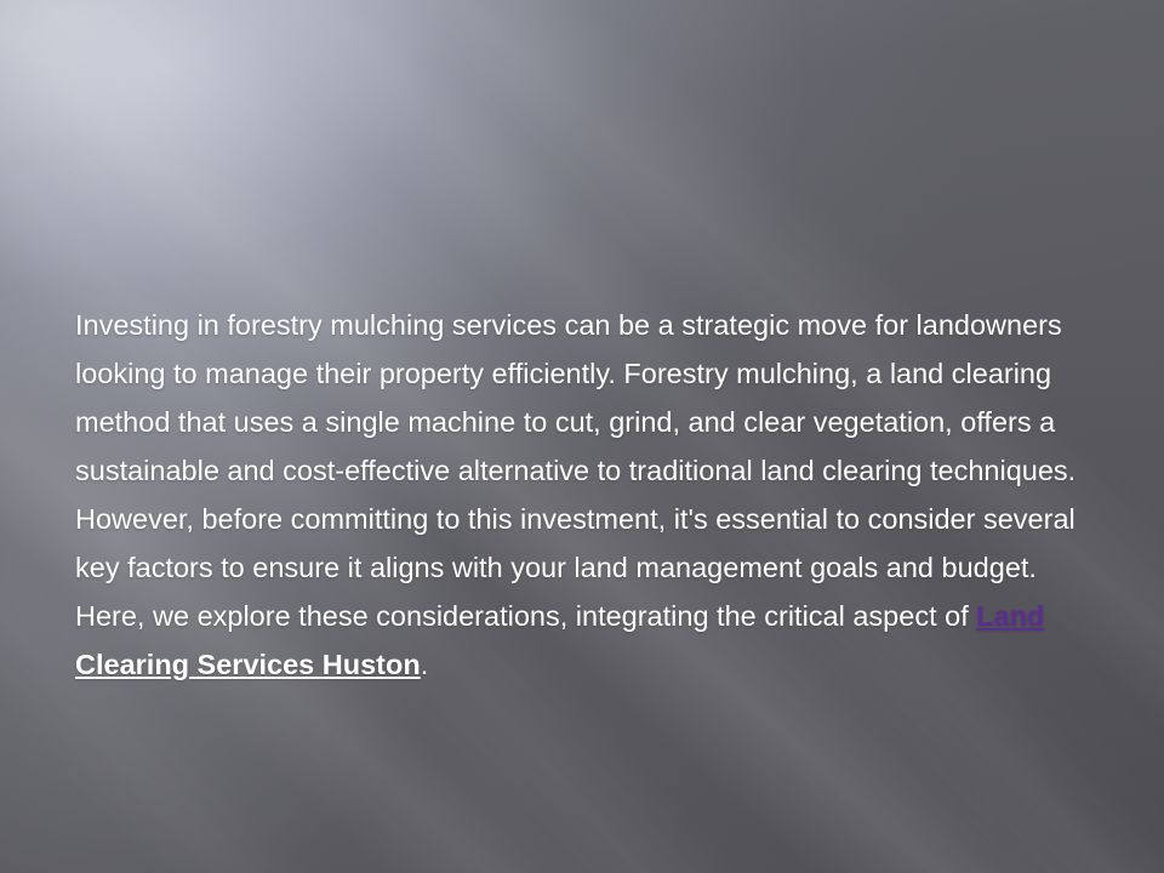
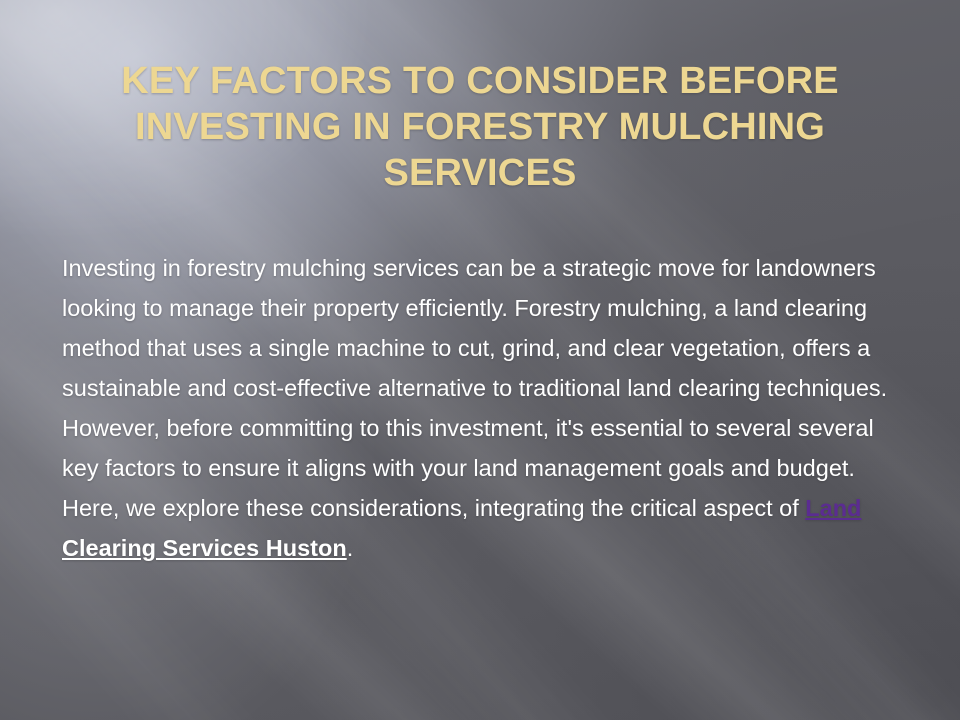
+ KEY FACTORS TO CONSIDER BEFORE
+ INVESTING IN FORESTRY MULCHING
+ SERVICES
- Investing in forestry mulching services can be a strategic move for landowners looking to manage their property efficiently. Forestry mulching, a land clearing method that uses a single machine to cut, grind, and clear vegetation, offers a sustainable and cost-effective alternative to traditional land clearing techniques. However, before committing to this investment, it's essential to consider several key factors to ensure it aligns with your land management goals and budget. Here, we explore these considerations, integrating the critical aspect of Land Clearing Services Huston.
+ Investing in forestry mulching services can be a strategic move for landowners looking to manage their property efficiently. Forestry mulching, a land clearing method that uses a single machine to cut, grind, and clear vegetation, offers a sustainable and cost-effective alternative to traditional land clearing techniques. However, before committing to this investment, it's essential to several several key factors to ensure it aligns with your land management goals and budget. Here, we explore these considerations, integrating the critical aspect of Land Clearing Services Huston.
